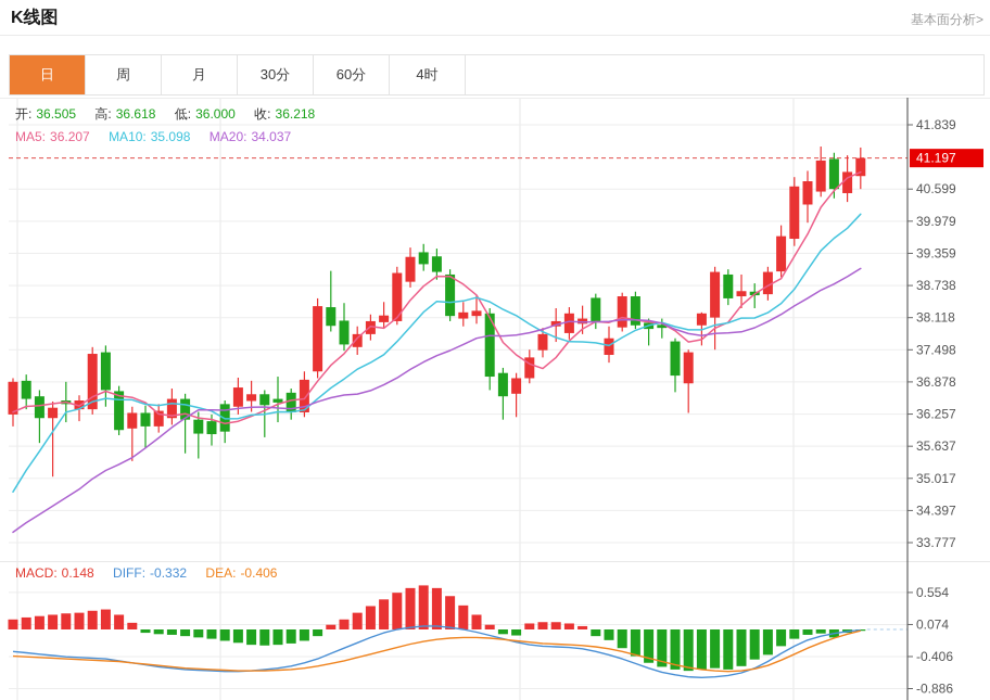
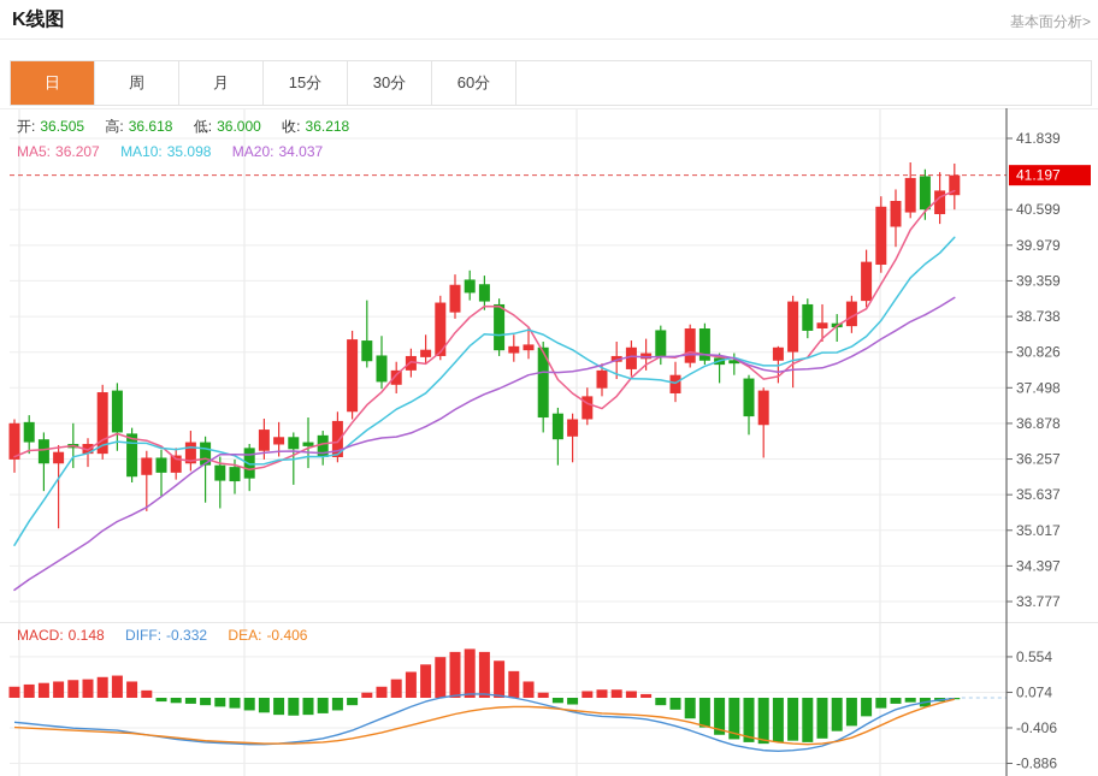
  K线图
  基本面分析>
  日
  周
  月
+ 15分
  30分
  60分
- 4时
  开: 36.505 高: 36.618 低: 36.000 收: 36.218
  MA5: 36.207 MA10: 35.098 MA20: 34.037
  MACD: 0.148 DIFF: -0.332 DEA: -0.406
  41.839
  40.599
  39.979
  39.359
  38.738
- 38.118
+ 30.826
  37.498
  36.878
  36.257
  35.637
  35.017
  34.397
  33.777
  41.197
  0.554
  0.074
  -0.406
  -0.886
